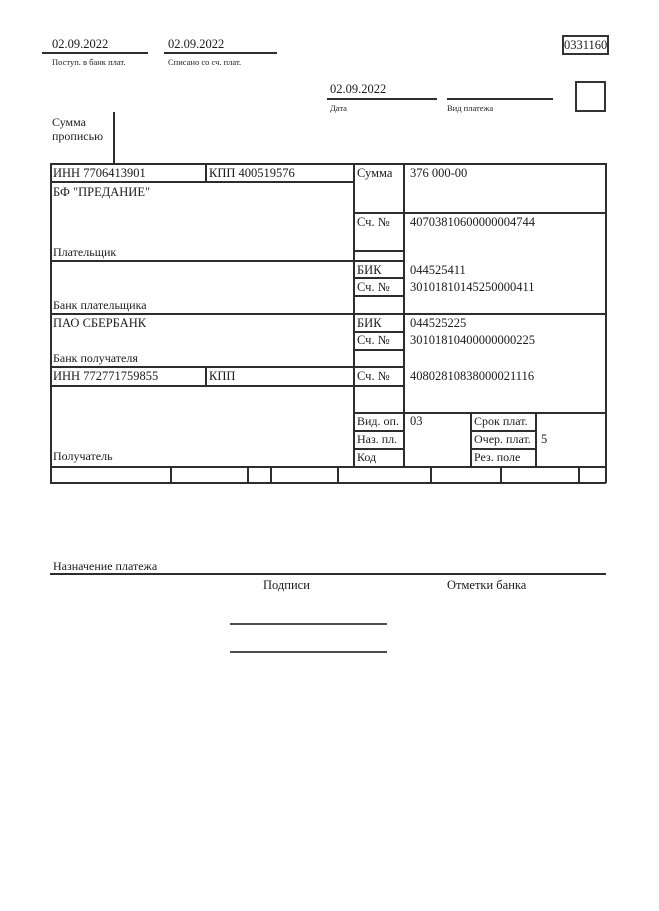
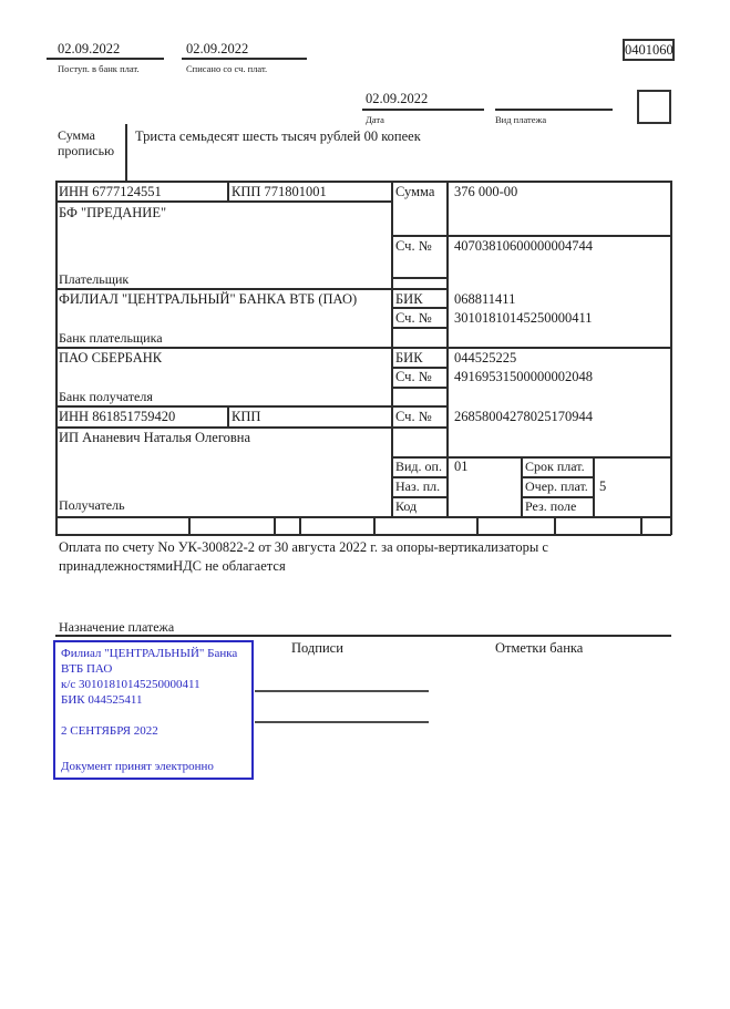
  02.09.2022
  Поступ. в банк плат.
  02.09.2022
  Списано со сч. плат.
- 0331160
+ 0401060
  02.09.2022
  Дата
  Вид платежа
  Сумма прописью
+ Триста семьдесят шесть тысяч рублей 00 копеек
- ИНН 7706413901
+ ИНН 6777124551
- КПП 400519576
+ КПП 771801001
  Сумма
  376 000-00
  БФ "ПРЕДАНИЕ"
  Сч. №
  40703810600000004744
  Плательщик
+ ФИЛИАЛ "ЦЕНТРАЛЬНЫЙ" БАНКА ВТБ (ПАО)
  БИК
- 044525411
+ 068811411
  Сч. №
  30101810145250000411
  Банк плательщика
  ПАО СБЕРБАНК
  БИК
  044525225
  Сч. №
- 30101810400000000225
+ 49169531500000002048
  Банк получателя
- ИНН 772771759855
+ ИНН 861851759420
  КПП
  Сч. №
- 40802810838000021116
+ 26858004278025170944
+ ИП Ананевич Наталья Олеговна
  Получатель
  Вид. оп.
- 03
+ 01
  Срок плат.
  Наз. пл.
  Очер. плат.
  5
  Код
  Рез. поле
+ Оплата по счету No УК-300822-2 от 30 августа 2022 г. за опоры-вертикализаторы с
+ принадлежностямиНДС не облагается
  Назначение платежа
  Подписи
  Отметки банка
+ Филиал "ЦЕНТРАЛЬНЫЙ" Банка
+ ВТБ ПАО
+ к/с 30101810145250000411
+ БИК 044525411
+ 2 СЕНТЯБРЯ 2022
+ Документ принят электронно
